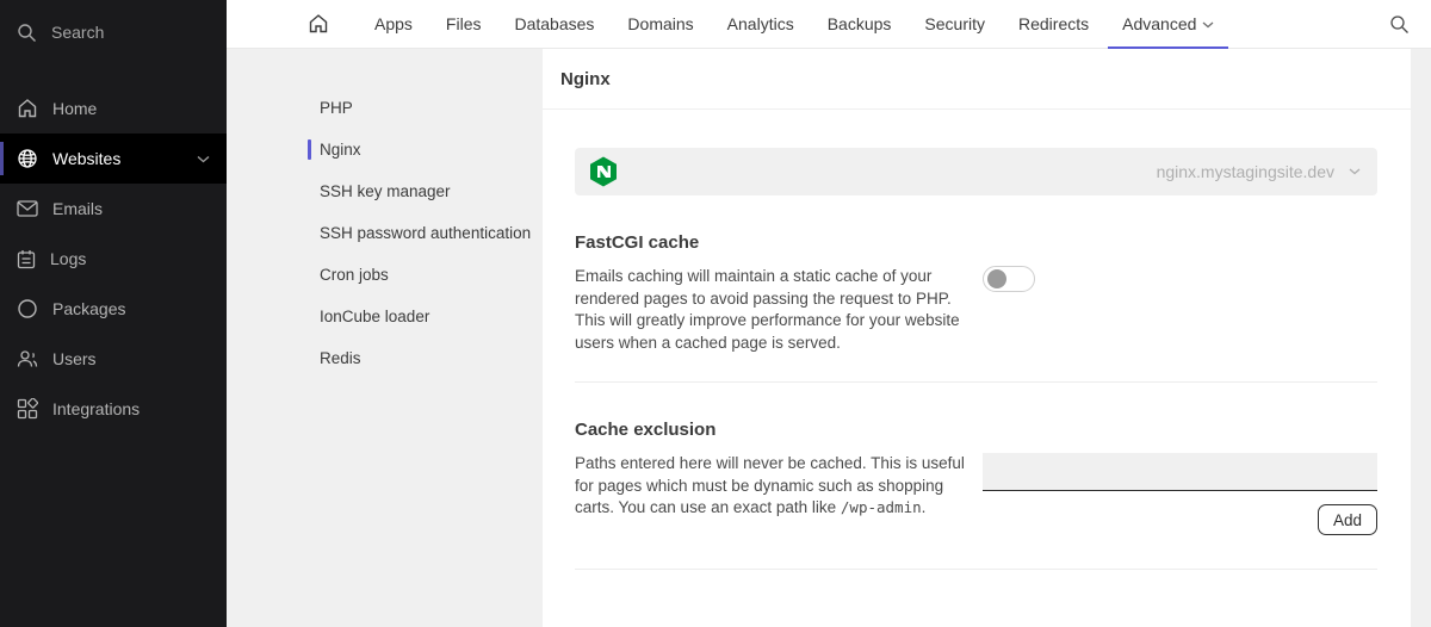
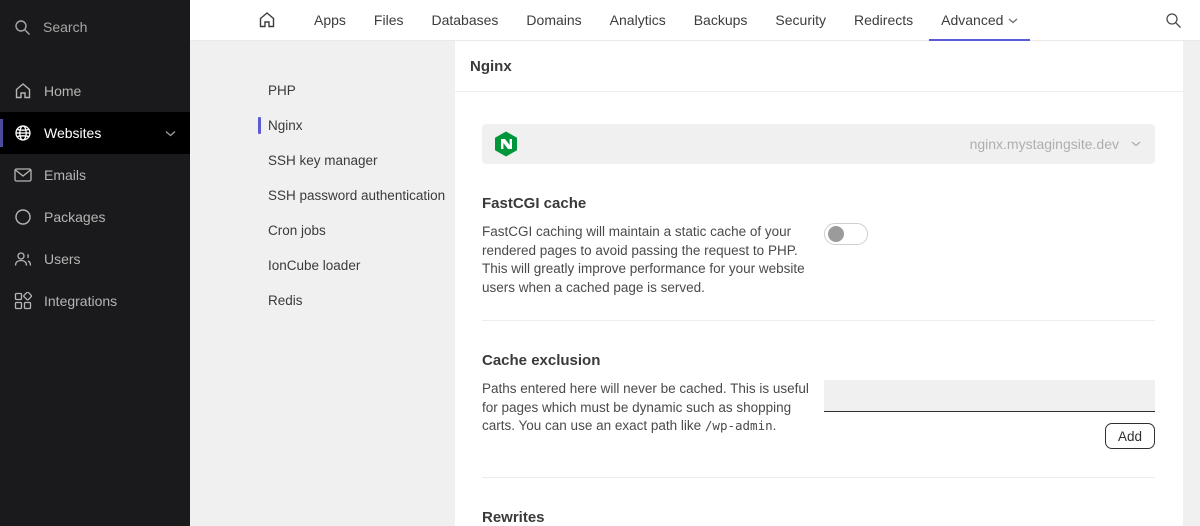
  Search
  Home
  Websites
  Emails
- Logs
  Packages
  Users
  Integrations
  Apps
  Files
  Databases
  Domains
  Analytics
  Backups
  Security
  Redirects
  Advanced
  PHP
  Nginx
  SSH key manager
  SSH password authentication
  Cron jobs
  IonCube loader
  Redis
  Nginx
  nginx.mystagingsite.dev
  FastCGI cache
- Emails caching will maintain a static cache of your rendered pages to avoid passing the request to PHP. This will greatly improve performance for your website users when a cached page is served.
+ FastCGI caching will maintain a static cache of your rendered pages to avoid passing the request to PHP. This will greatly improve performance for your website users when a cached page is served.
  Cache exclusion
  Paths entered here will never be cached. This is useful for pages which must be dynamic such as shopping carts. You can use an exact path like /wp-admin.
  Add
+ Rewrites
